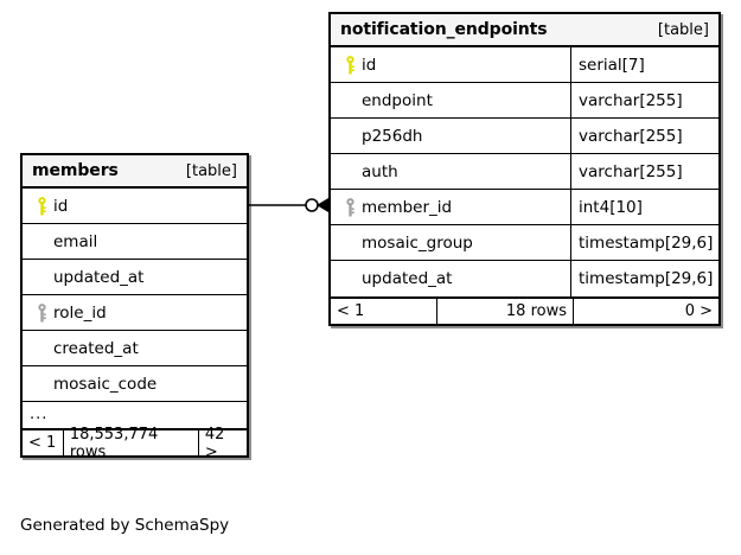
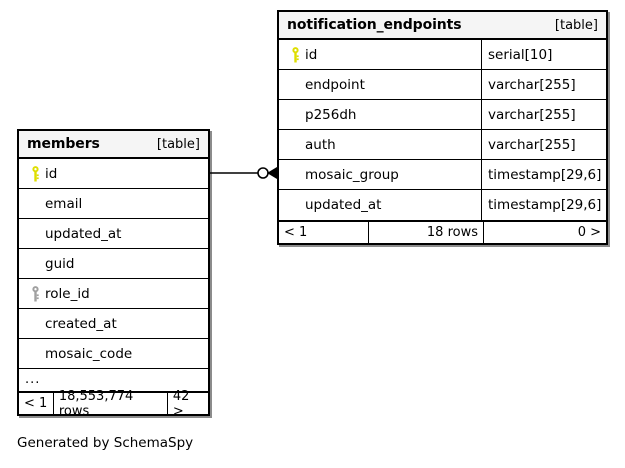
  notification_endpoints
  [table]
  id
- serial[7]
+ serial[10]
  endpoint
  varchar[255]
  p256dh
  varchar[255]
  auth
  varchar[255]
- member_id
- int4[10]
  mosaic_group
  timestamp[29,6]
  updated_at
  timestamp[29,6]
  < 1
  18 rows
  0 >
  members
  [table]
  id
  email
  updated_at
+ guid
  role_id
  created_at
  mosaic_code
  ...
  < 1
  18,553,774 rows
  42 >
  Generated by SchemaSpy
